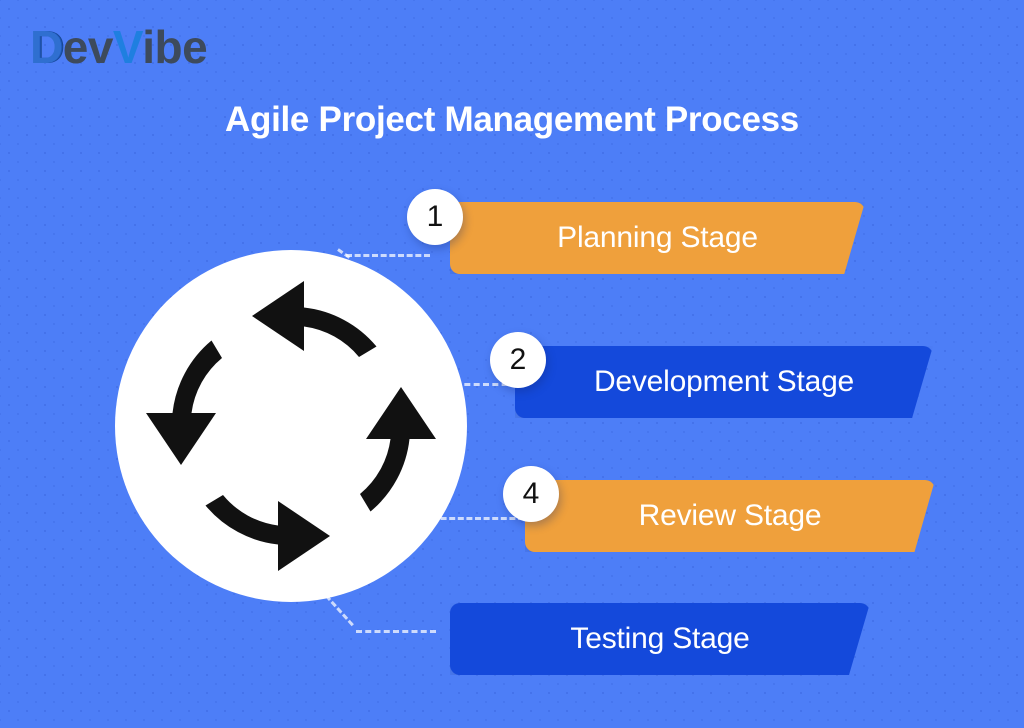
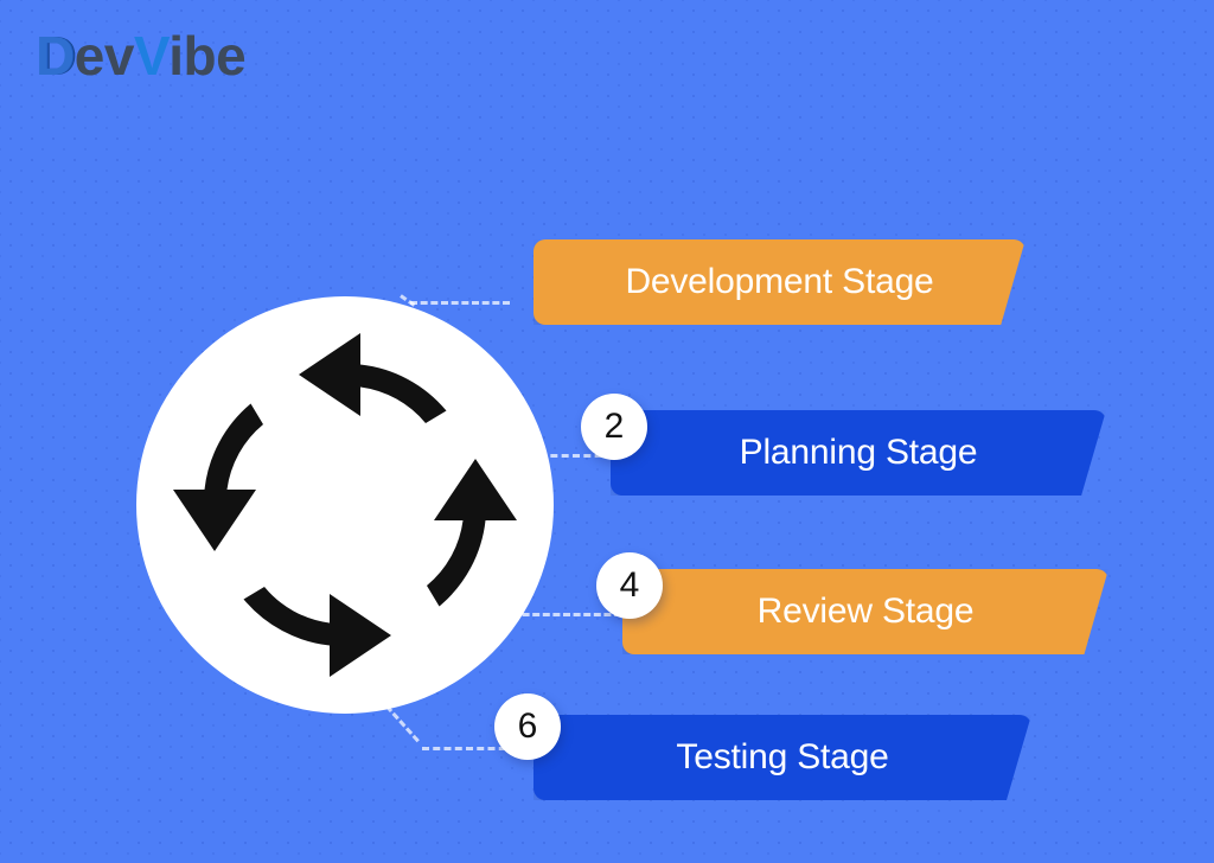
  DevVibe
- Agile Project Management Process
- Planning Stage
+ Development Stage
- 1
- Development Stage
+ Planning Stage
  2
  Review Stage
  4
  Testing Stage
+ 6
